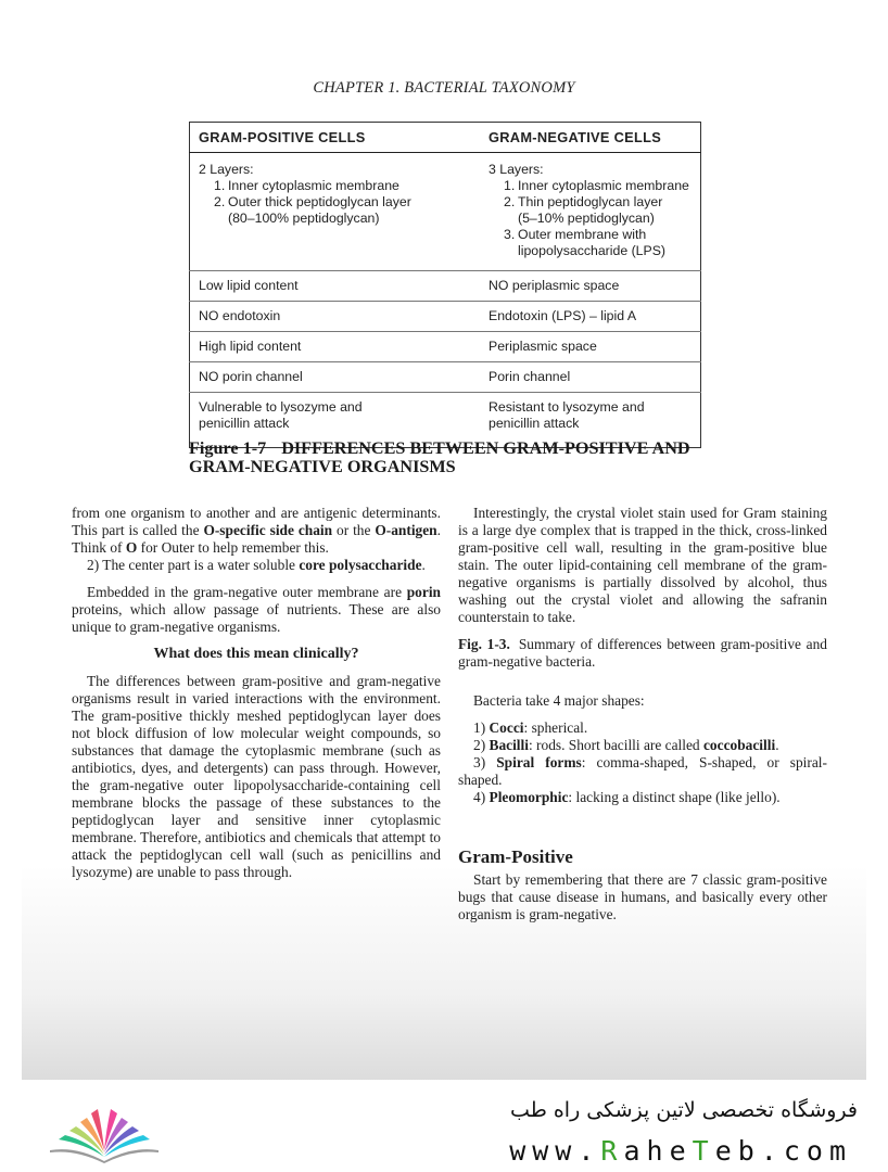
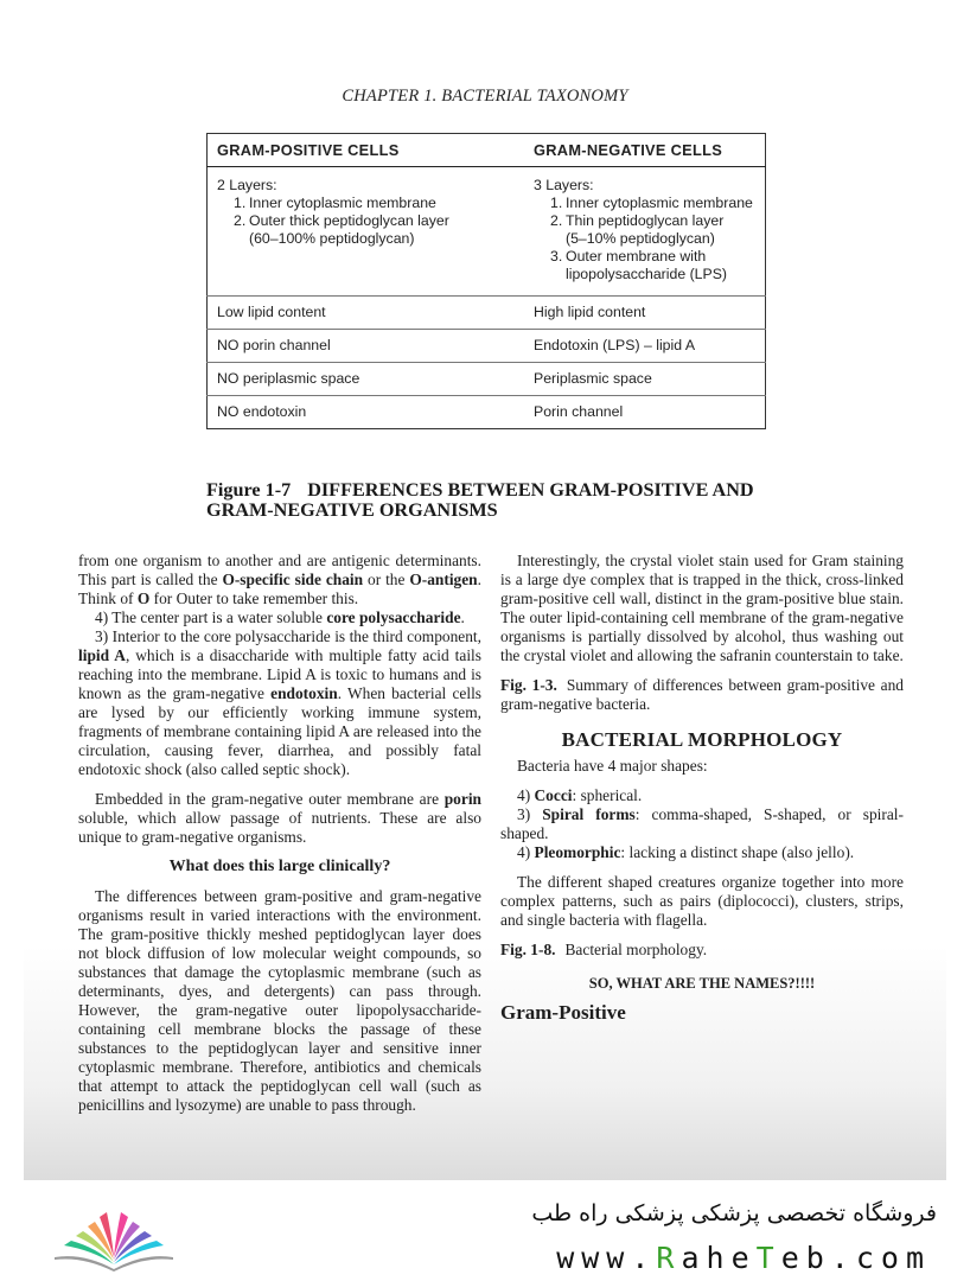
  CHAPTER 1. BACTERIAL TAXONOMY
  GRAM-POSITIVE CELLS	GRAM-NEGATIVE CELLS
- 2 Layers: 1. Inner cytoplasmic membrane 2. Outer thick peptidoglycan layer(80–100% peptidoglycan)	3 Layers: 1. Inner cytoplasmic membrane 2. Thin peptidoglycan layer(5–10% peptidoglycan) 3. Outer membrane withlipopolysaccharide (LPS)
+ 2 Layers: 1. Inner cytoplasmic membrane 2. Outer thick peptidoglycan layer(60–100% peptidoglycan)	3 Layers: 1. Inner cytoplasmic membrane 2. Thin peptidoglycan layer(5–10% peptidoglycan) 3. Outer membrane withlipopolysaccharide (LPS)
- Low lipid content	NO periplasmic space
+ Low lipid content	High lipid content
- NO endotoxin	Endotoxin (LPS) – lipid A
+ NO porin channel	Endotoxin (LPS) – lipid A
- High lipid content	Periplasmic space
+ NO periplasmic space	Periplasmic space
- NO porin channel	Porin channel
+ NO endotoxin	Porin channel
- Vulnerable to lysozyme and penicillin attack	Resistant to lysozyme and penicillin attack
  Figure 1-7 DIFFERENCES BETWEEN GRAM-POSITIVE AND GRAM-NEGATIVE ORGANISMS
- from one organism to another and are antigenic determinants. This part is called the O-specific side chain or the O-antigen. Think of O for Outer to help remember this.
+ from one organism to another and are antigenic determinants. This part is called the O-specific side chain or the O-antigen. Think of O for Outer to take remember this.
- 2) The center part is a water soluble core polysaccharide.
+ 4) The center part is a water soluble core polysaccharide.
+ 3) Interior to the core polysaccharide is the third component, lipid A, which is a disaccharide with multiple fatty acid tails reaching into the membrane. Lipid A is toxic to humans and is known as the gram-negative endotoxin. When bacterial cells are lysed by our efficiently working immune system, fragments of membrane containing lipid A are released into the circulation, causing fever, diarrhea, and possibly fatal endotoxic shock (also called septic shock).
- Embedded in the gram-negative outer membrane are porin proteins, which allow passage of nutrients. These are also unique to gram-negative organisms.
+ Embedded in the gram-negative outer membrane are porin soluble, which allow passage of nutrients. These are also unique to gram-negative organisms.
- What does this mean clinically?
+ What does this large clinically?
- The differences between gram-positive and gram-negative organisms result in varied interactions with the environment. The gram-positive thickly meshed peptidoglycan layer does not block diffusion of low molecular weight compounds, so substances that damage the cytoplasmic membrane (such as antibiotics, dyes, and detergents) can pass through. However, the gram-negative outer lipopolysaccharide-containing cell membrane blocks the passage of these substances to the peptidoglycan layer and sensitive inner cytoplasmic membrane. Therefore, antibiotics and chemicals that attempt to attack the peptidoglycan cell wall (such as penicillins and lysozyme) are unable to pass through.
+ The differences between gram-positive and gram-negative organisms result in varied interactions with the environment. The gram-positive thickly meshed peptidoglycan layer does not block diffusion of low molecular weight compounds, so substances that damage the cytoplasmic membrane (such as determinants, dyes, and detergents) can pass through. However, the gram-negative outer lipopolysaccharide-containing cell membrane blocks the passage of these substances to the peptidoglycan layer and sensitive inner cytoplasmic membrane. Therefore, antibiotics and chemicals that attempt to attack the peptidoglycan cell wall (such as penicillins and lysozyme) are unable to pass through.
- Interestingly, the crystal violet stain used for Gram staining is a large dye complex that is trapped in the thick, cross-linked gram-positive cell wall, resulting in the gram-positive blue stain. The outer lipid-containing cell membrane of the gram-negative organisms is partially dissolved by alcohol, thus washing out the crystal violet and allowing the safranin counterstain to take.
+ Interestingly, the crystal violet stain used for Gram staining is a large dye complex that is trapped in the thick, cross-linked gram-positive cell wall, distinct in the gram-positive blue stain. The outer lipid-containing cell membrane of the gram-negative organisms is partially dissolved by alcohol, thus washing out the crystal violet and allowing the safranin counterstain to take.
  Fig. 1-3. Summary of differences between gram-positive and gram-negative bacteria.
+ BACTERIAL MORPHOLOGY
- Bacteria take 4 major shapes:
+ Bacteria have 4 major shapes:
- 1) Cocci: spherical.
+ 4) Cocci: spherical.
- 2) Bacilli: rods. Short bacilli are called coccobacilli.
  3) Spiral forms: comma-shaped, S-shaped, or spiral-shaped.
- 4) Pleomorphic: lacking a distinct shape (like jello).
+ 4) Pleomorphic: lacking a distinct shape (also jello).
+ The different shaped creatures organize together into more complex patterns, such as pairs (diplococci), clusters, strips, and single bacteria with flagella.
+ Fig. 1-8. Bacterial morphology.
+ SO, WHAT ARE THE NAMES?!!!!
  Gram-Positive
- Start by remembering that there are 7 classic gram-positive bugs that cause disease in humans, and basically every other organism is gram-negative.
- فروشگاه تخصصی لاتین پزشکی راه طب
+ فروشگاه تخصصی پزشکی پزشکی راه طب
  www.RaheTeb.com
